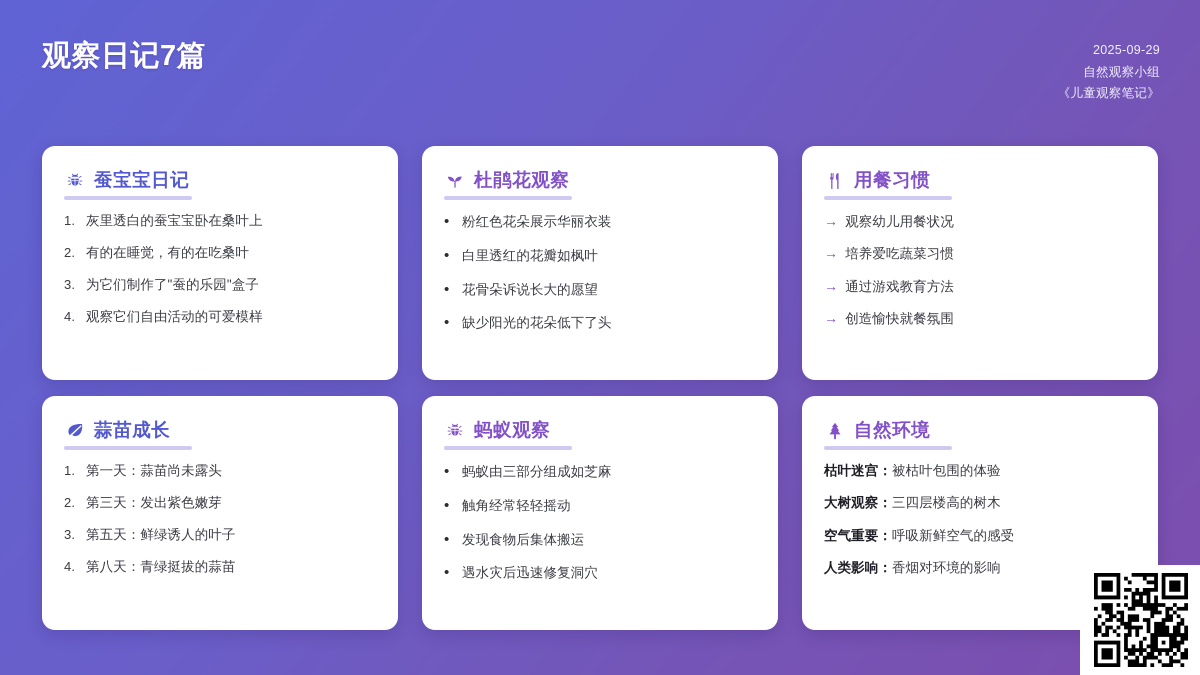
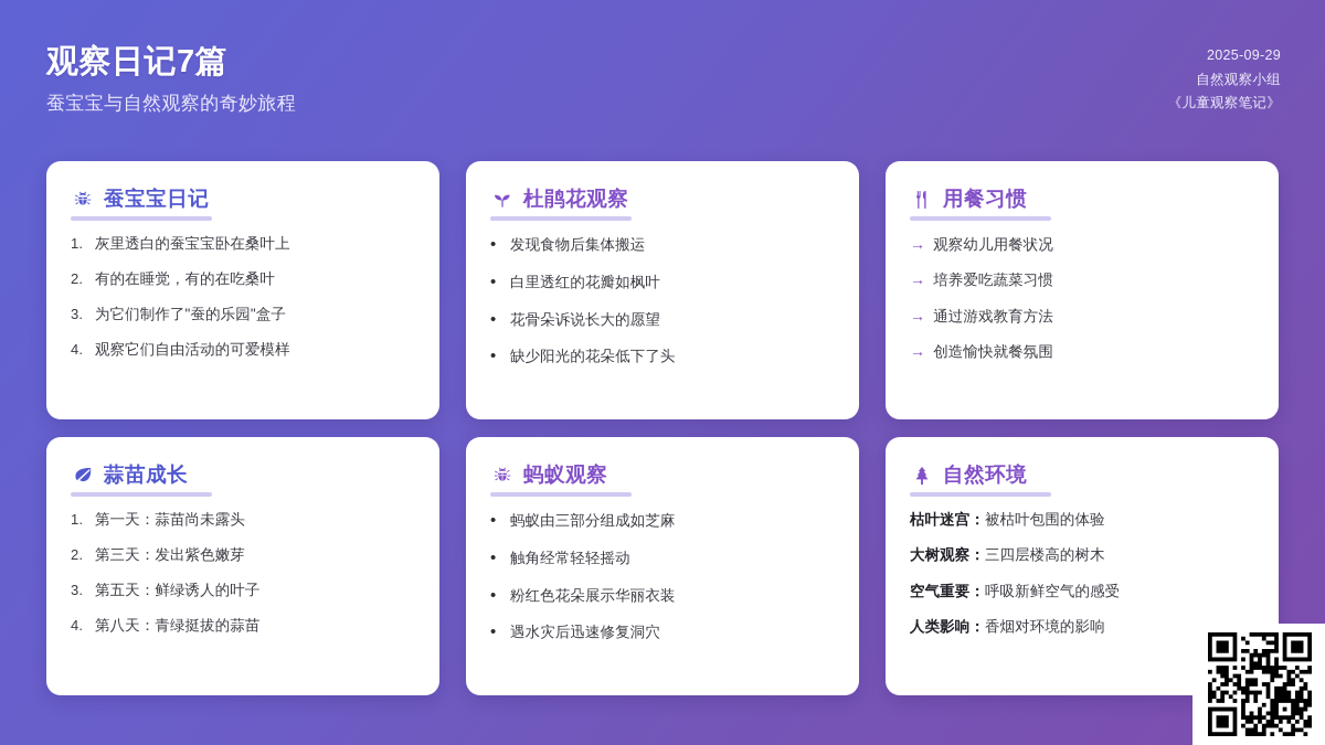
  观察日记7篇
+ 蚕宝宝与自然观察的奇妙旅程
  2025-09-29
  自然观察小组
  《儿童观察笔记》
  蚕宝宝日记
  1.
  灰里透白的蚕宝宝卧在桑叶上
  2.
  有的在睡觉，有的在吃桑叶
  3.
  为它们制作了"蚕的乐园"盒子
  4.
  观察它们自由活动的可爱模样
  杜鹃花观察
  •
- 粉红色花朵展示华丽衣装
+ 发现食物后集体搬运
  •
  白里透红的花瓣如枫叶
  •
  花骨朵诉说长大的愿望
  •
  缺少阳光的花朵低下了头
  用餐习惯
  →
  观察幼儿用餐状况
  →
  培养爱吃蔬菜习惯
  →
  通过游戏教育方法
  →
  创造愉快就餐氛围
  蒜苗成长
  1.
  第一天：蒜苗尚未露头
  2.
  第三天：发出紫色嫩芽
  3.
  第五天：鲜绿诱人的叶子
  4.
  第八天：青绿挺拔的蒜苗
  蚂蚁观察
  •
  蚂蚁由三部分组成如芝麻
  •
  触角经常轻轻摇动
  •
- 发现食物后集体搬运
+ 粉红色花朵展示华丽衣装
  •
  遇水灾后迅速修复洞穴
  自然环境
  枯叶迷宫：被枯叶包围的体验
  大树观察：三四层楼高的树木
  空气重要：呼吸新鲜空气的感受
  人类影响：香烟对环境的影响
